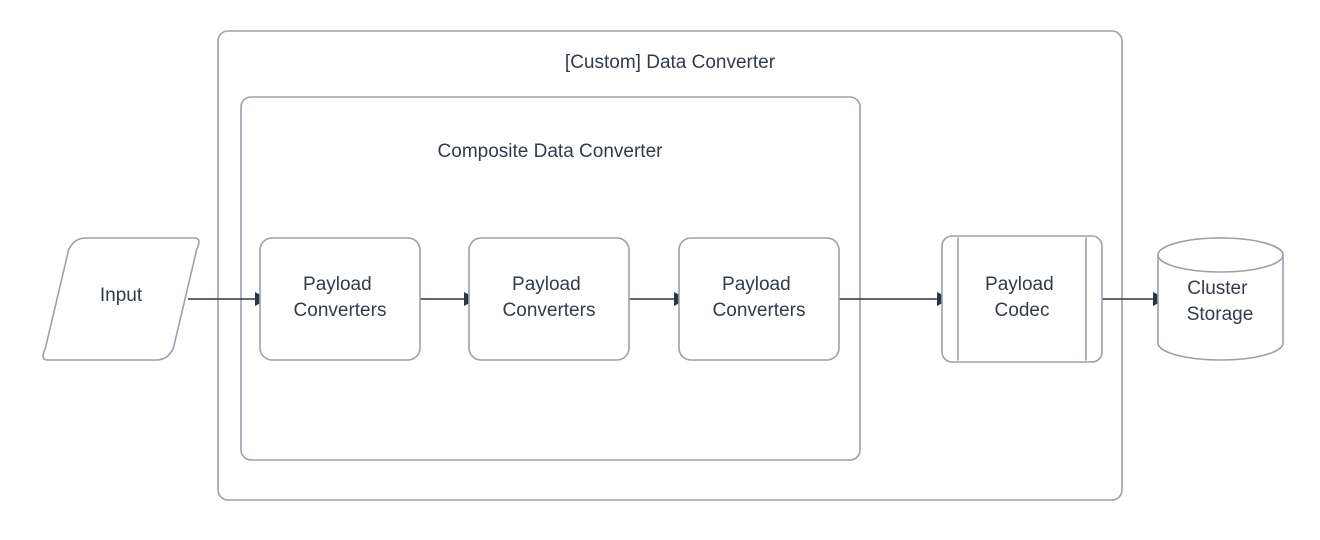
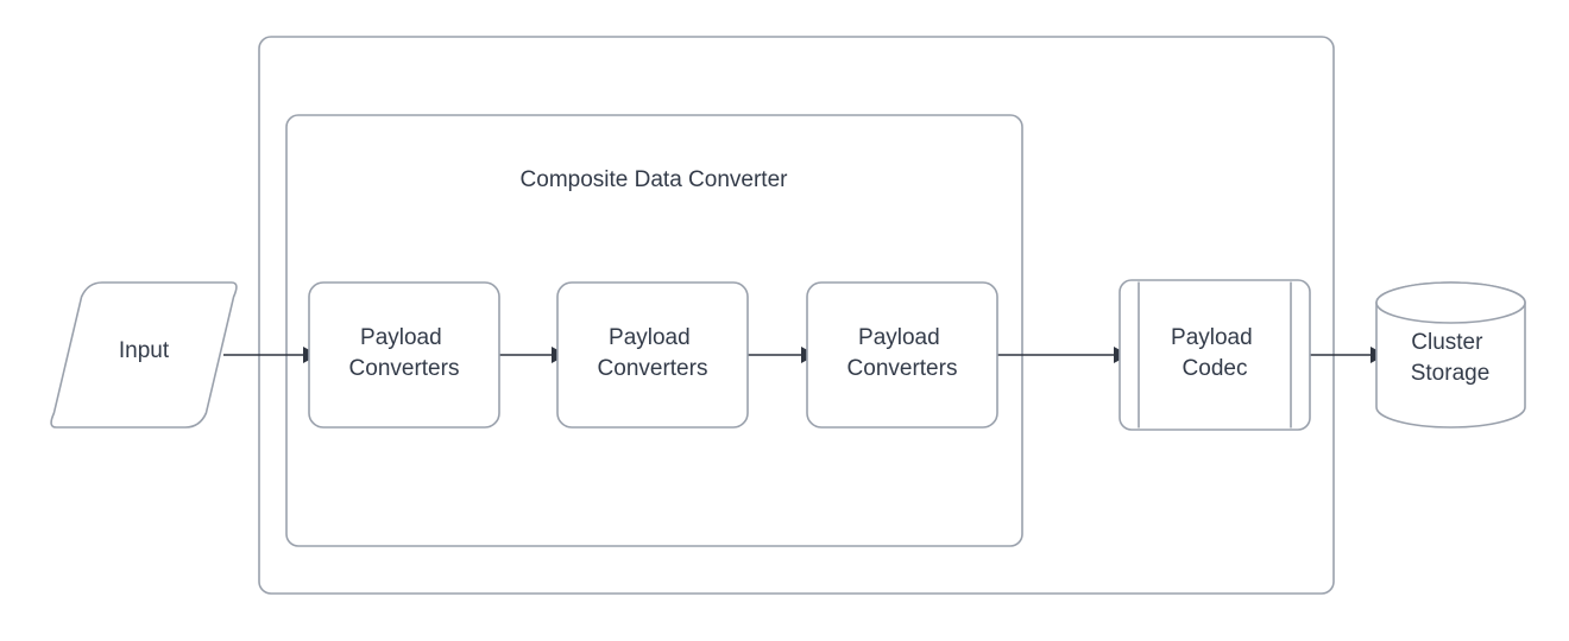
- [Custom] Data Converter
  Composite Data Converter
  Input
  Payload Converters
  Payload Converters
  Payload Converters
  Payload Codec
  Cluster Storage
